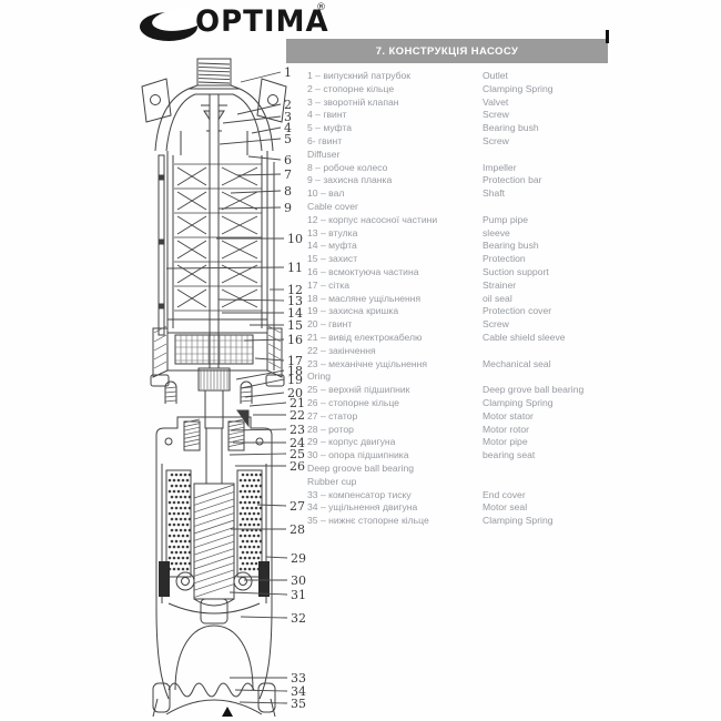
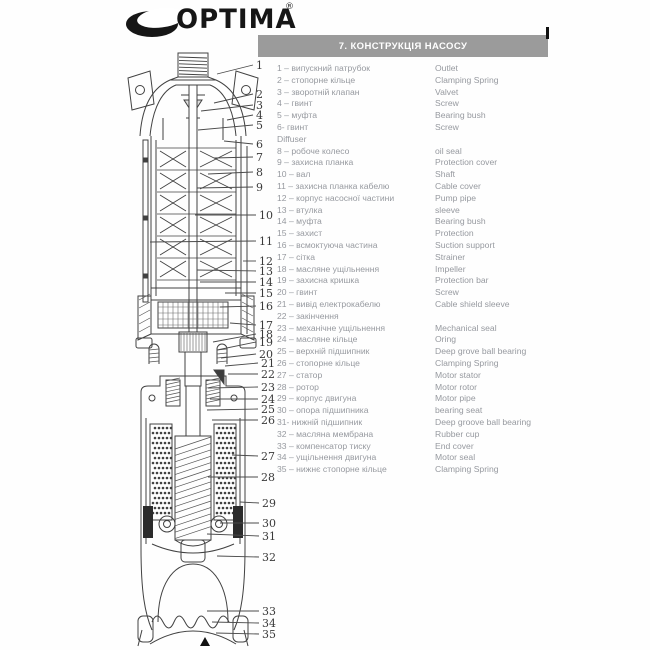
  OPTIMA
  ®
  7. КОНСТРУКЦІЯ НАСОСУ
  1 – випускний патрубок
  Outlet
  2 – стопорне кільце
  Clamping Spring
  3 – зворотній клапан
  Valvet
  4 – гвинт
  Screw
  5 – муфта
  Bearing bush
  6- гвинт
  Screw
  Diffuser
  8 – робоче колесо
- Impeller
+ oil seal
  9 – захисна планка
- Protection bar
+ Protection cover
  10 – вал
  Shaft
+ 11 – захисна планка кабелю
  Cable cover
  12 – корпус насосної частини
  Pump pipe
  13 – втулка
  sleeve
  14 – муфта
  Bearing bush
  15 – захист
  Protection
  16 – всмоктуюча частина
  Suction support
  17 – сітка
  Strainer
  18 – масляне ущільнення
- oil seal
+ Impeller
  19 – захисна кришка
- Protection cover
+ Protection bar
  20 – гвинт
  Screw
  21 – вивід електрокабелю
  Cable shield sleeve
  22 – закінчення
  23 – механічне ущільнення
  Mechanical seal
+ 24 – масляне кільце
  Oring
  25 – верхній підшипник
  Deep grove ball bearing
  26 – стопорне кільце
  Clamping Spring
  27 – статор
  Motor stator
  28 – ротор
  Motor rotor
  29 – корпус двигуна
  Motor pipe
  30 – опора підшипника
  bearing seat
+ 31- нижній підшипник
  Deep groove ball bearing
+ 32 – масляна мембрана
  Rubber cup
  33 – компенсатор тиску
  End cover
  34 – ущільнення двигуна
  Motor seal
  35 – нижнє стопорне кільце
  Clamping Spring
  1
  2
  3
  4
  5
  6
  7
  8
  9
  10
  11
  12
  13
  14
  15
  16
  17
  18
  19
  20
  21
  22
  23
  24
  25
  26
  27
  28
  29
  30
  31
  32
  33
  34
  35
